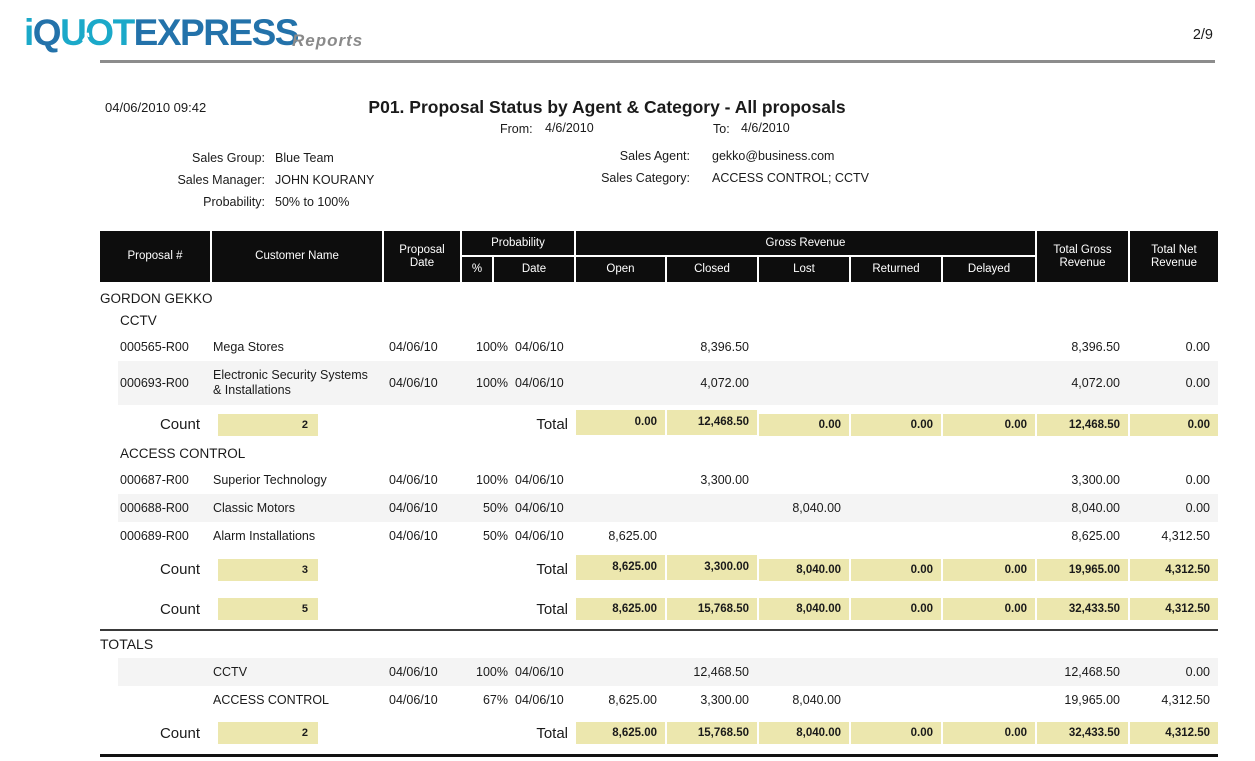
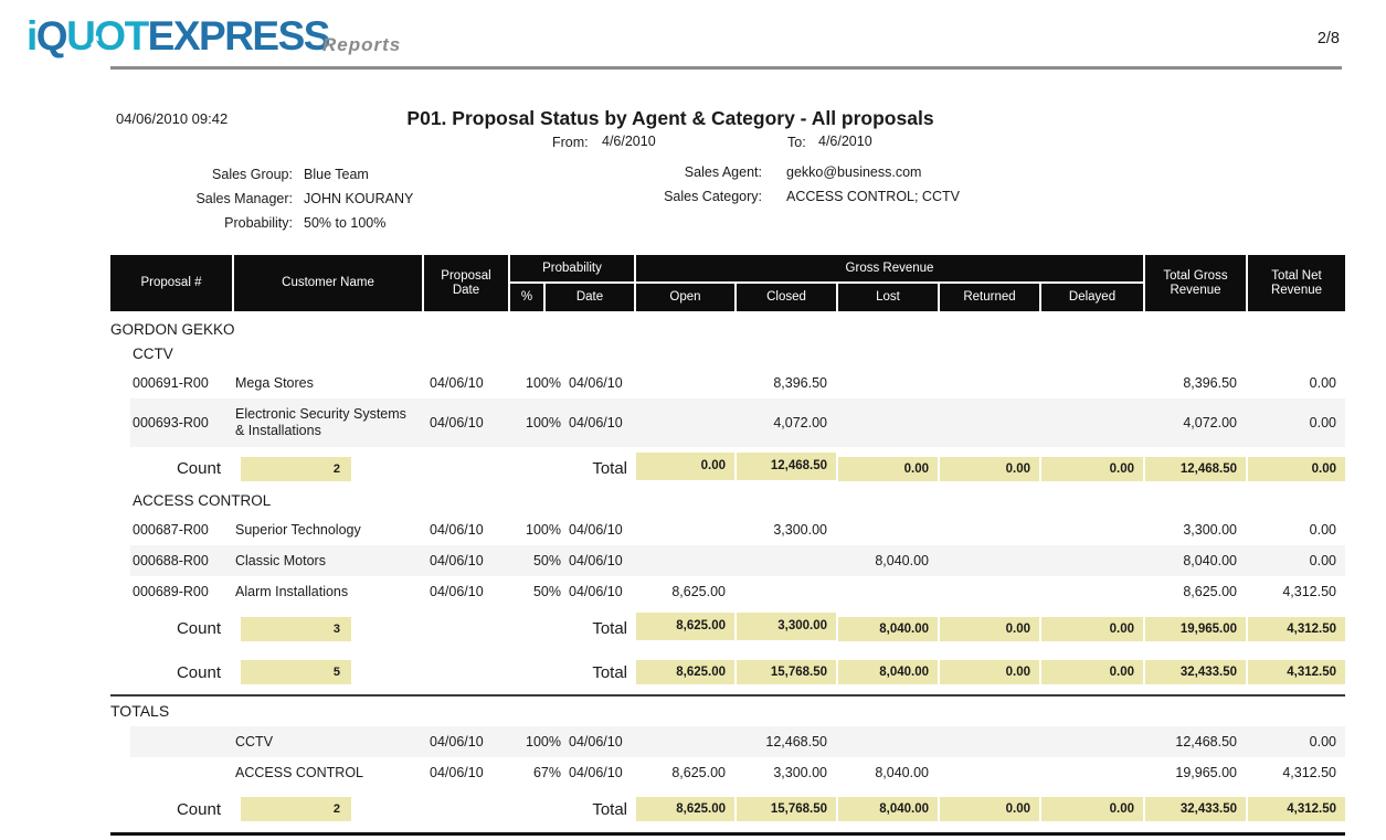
  iQ
  UOTEXPRESS
  Reports
- 2/9
+ 2/8
  04/06/2010 09:42
  P01. Proposal Status by Agent & Category - All proposals
  From:
  4/6/2010
  To:
  4/6/2010
  Sales Group:
  Blue Team
  Sales Manager:
  JOHN KOURANY
  Probability:
  50% to 100%
  Sales Agent:
  gekko@business.com
  Sales Category:
  ACCESS CONTROL; CCTV
  Proposal #
  Customer Name
  Proposal Date
  Probability
  Gross Revenue
  Total Gross Revenue
  Total Net Revenue
  %
  Date
  Open
  Closed
  Lost
  Returned
  Delayed
  GORDON GEKKO
  CCTV
- 000565-R00
+ 000691-R00
  Mega Stores
  04/06/10
  100%
  04/06/10
  8,396.50
  8,396.50
  0.00
  000693-R00
  Electronic Security Systems & Installations
  04/06/10
  100%
  04/06/10
  4,072.00
  4,072.00
  0.00
  Count
  2
  Total
  0.00
  12,468.50
  0.00
  0.00
  0.00
  12,468.50
  0.00
  ACCESS CONTROL
  000687-R00
  Superior Technology
  04/06/10
  100%
  04/06/10
  3,300.00
  3,300.00
  0.00
  000688-R00
  Classic Motors
  04/06/10
  50%
  04/06/10
  8,040.00
  8,040.00
  0.00
  000689-R00
  Alarm Installations
  04/06/10
  50%
  04/06/10
  8,625.00
  8,625.00
  4,312.50
  Count
  3
  Total
  8,625.00
  3,300.00
  8,040.00
  0.00
  0.00
  19,965.00
  4,312.50
  Count
  5
  Total
  8,625.00
  15,768.50
  8,040.00
  0.00
  0.00
  32,433.50
  4,312.50
  TOTALS
  CCTV
  04/06/10
  100%
  04/06/10
  12,468.50
  12,468.50
  0.00
  ACCESS CONTROL
  04/06/10
  67%
  04/06/10
  8,625.00
  3,300.00
  8,040.00
  19,965.00
  4,312.50
  Count
  2
  Total
  8,625.00
  15,768.50
  8,040.00
  0.00
  0.00
  32,433.50
  4,312.50
